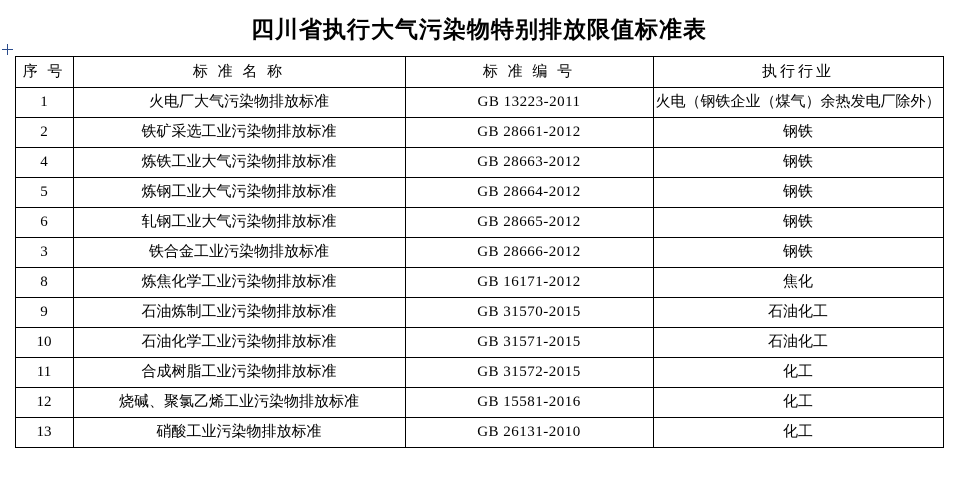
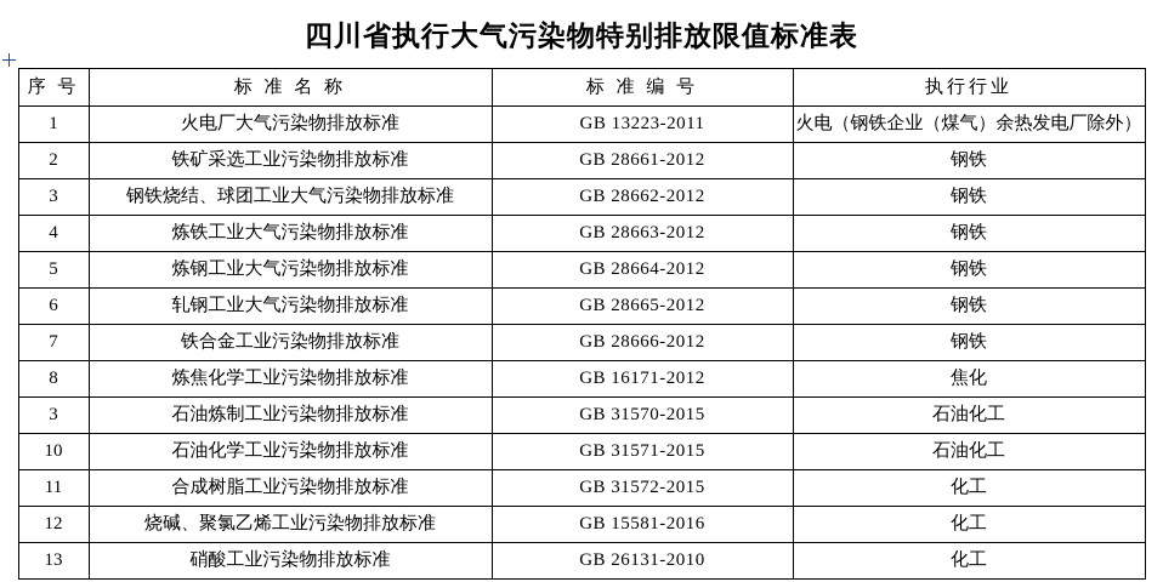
  四川省执行大气污染物特别排放限值标准表
  序 号	标 准 名 称	标 准 编 号	执行行业
  1	火电厂大气污染物排放标准	GB 13223-2011	火电（钢铁企业（煤气）余热发电厂除外）
  2	铁矿采选工业污染物排放标准	GB 28661-2012	钢铁
+ 3	钢铁烧结、球团工业大气污染物排放标准	GB 28662-2012	钢铁
  4	炼铁工业大气污染物排放标准	GB 28663-2012	钢铁
  5	炼钢工业大气污染物排放标准	GB 28664-2012	钢铁
  6	轧钢工业大气污染物排放标准	GB 28665-2012	钢铁
- 3	铁合金工业污染物排放标准	GB 28666-2012	钢铁
+ 7	铁合金工业污染物排放标准	GB 28666-2012	钢铁
  8	炼焦化学工业污染物排放标准	GB 16171-2012	焦化
- 9	石油炼制工业污染物排放标准	GB 31570-2015	石油化工
+ 3	石油炼制工业污染物排放标准	GB 31570-2015	石油化工
  10	石油化学工业污染物排放标准	GB 31571-2015	石油化工
  11	合成树脂工业污染物排放标准	GB 31572-2015	化工
  12	烧碱、聚氯乙烯工业污染物排放标准	GB 15581-2016	化工
  13	硝酸工业污染物排放标准	GB 26131-2010	化工
